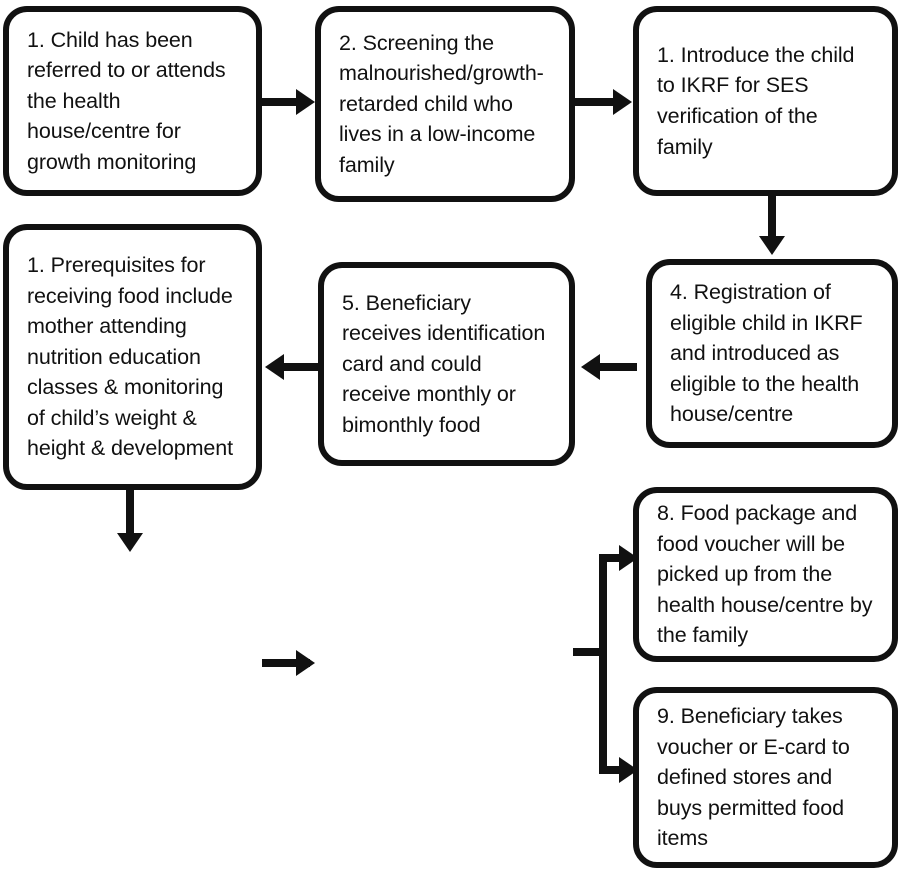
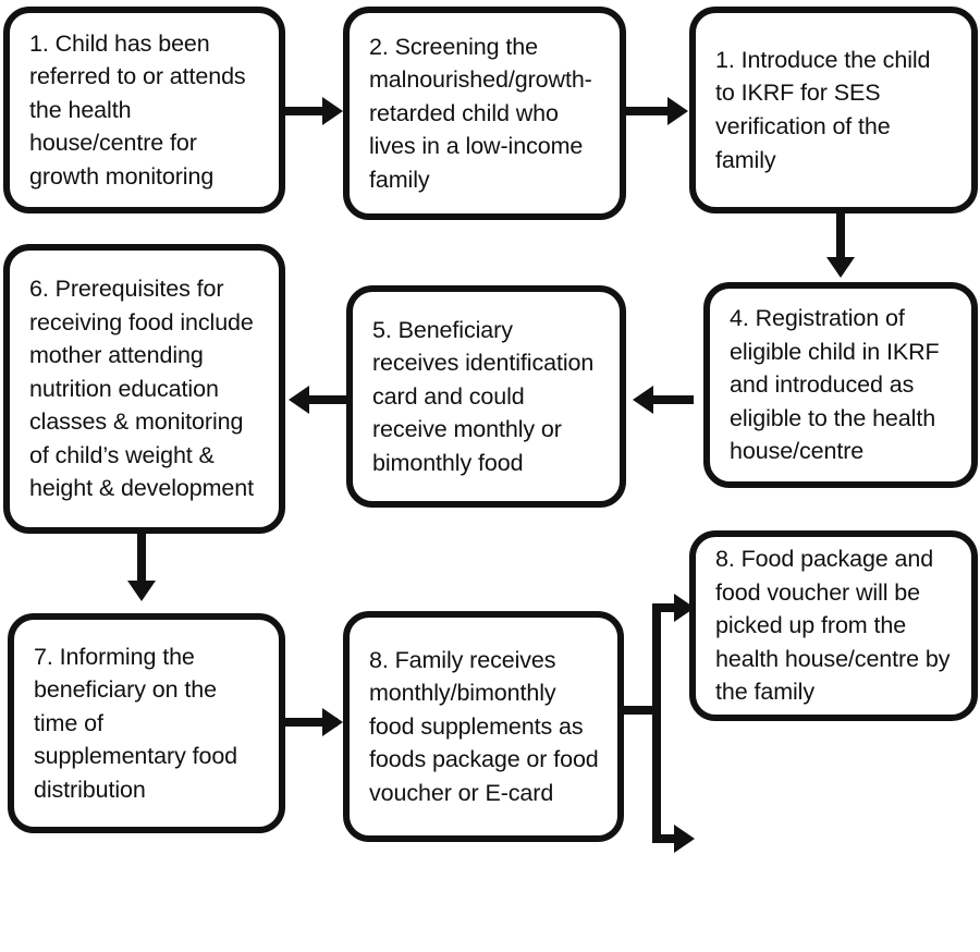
  1. Child has been referred to or attends the health house/centre for growth monitoring
  2. Screening the malnourished/growth-retarded child who lives in a low-income family
  1. Introduce the child to IKRF for SES verification of the family
  4. Registration of eligible child in IKRF and introduced as eligible to the health house/centre
  5. Beneficiary receives identification card and could receive monthly or bimonthly food
- 1. Prerequisites for receiving food include mother attending nutrition education classes & monitoring of child’s weight & height & development
+ 6. Prerequisites for receiving food include mother attending nutrition education classes & monitoring of child’s weight & height & development
+ 7. Informing the beneficiary on the time of supplementary food distribution
+ 8. Family receives monthly/bimonthly food supplements as foods package or food voucher or E-card
  8. Food package and food voucher will be picked up from the health house/centre by the family
- 9. Beneficiary takes voucher or E-card to defined stores and buys permitted food items
